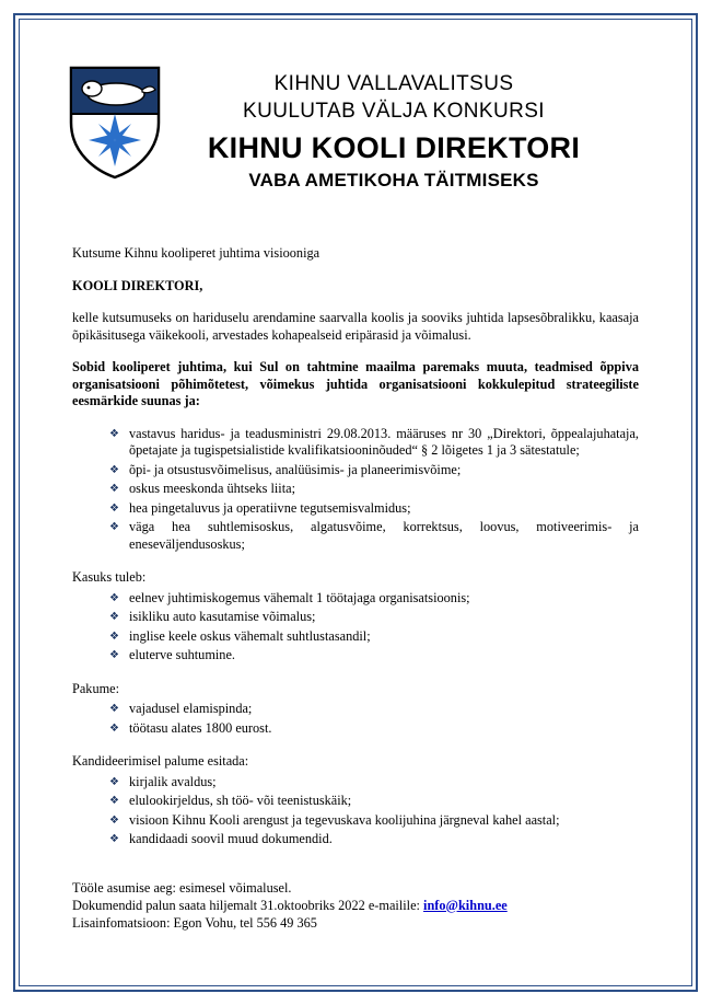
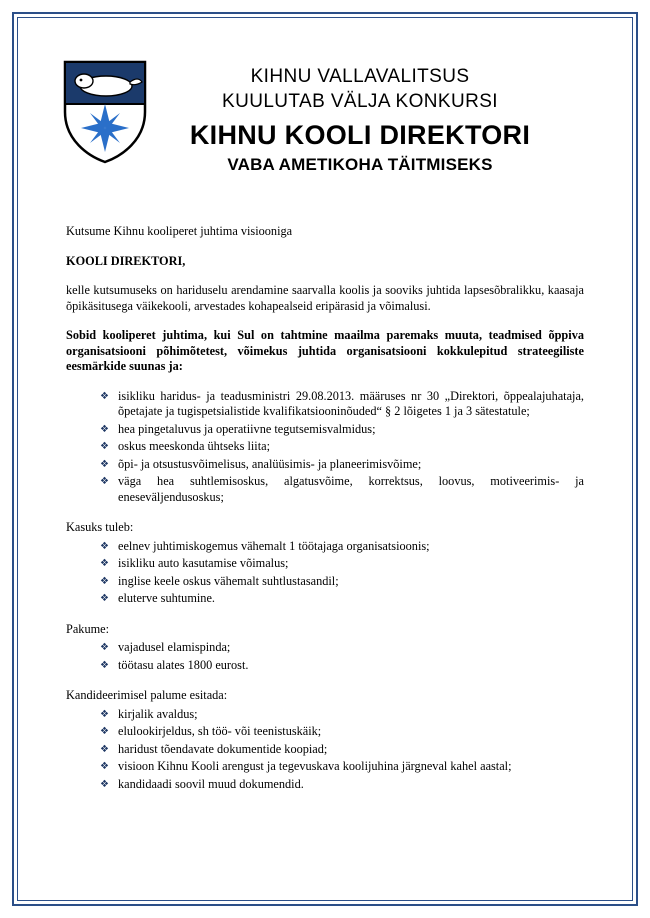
  KIHNU VALLAVALITSUS
  KUULUTAB VÄLJA KONKURSI
  KIHNU KOOLI DIREKTORI
  VABA AMETIKOHA TÄITMISEKS
  Kutsume Kihnu kooliperet juhtima visiooniga
  KOOLI DIREKTORI,
  kelle kutsumuseks on hariduselu arendamine saarvalla koolis ja sooviks juhtida lapsesõbralikku, kaasaja õpikäsitusega väikekooli, arvestades kohapealseid eripärasid ja võimalusi.
  Sobid kooliperet juhtima, kui Sul on tahtmine maailma paremaks muuta, teadmised õppiva organisatsiooni põhimõtetest, võimekus juhtida organisatsiooni kokkulepitud strateegiliste eesmärkide suunas ja:
- vastavus haridus- ja teadusministri 29.08.2013. määruses nr 30 „Direktori, õppealajuhataja, õpetajate ja tugispetsialistide kvalifikatsiooninõuded“ § 2 lõigetes 1 ja 3 sätestatule;
+ isikliku haridus- ja teadusministri 29.08.2013. määruses nr 30 „Direktori, õppealajuhataja, õpetajate ja tugispetsialistide kvalifikatsiooninõuded“ § 2 lõigetes 1 ja 3 sätestatule;
- õpi- ja otsustusvõimelisus, analüüsimis- ja planeerimisvõime;
+ hea pingetaluvus ja operatiivne tegutsemisvalmidus;
  oskus meeskonda ühtseks liita;
- hea pingetaluvus ja operatiivne tegutsemisvalmidus;
+ õpi- ja otsustusvõimelisus, analüüsimis- ja planeerimisvõime;
  väga hea suhtlemisoskus, algatusvõime, korrektsus, loovus, motiveerimis- ja eneseväljendusoskus;
  Kasuks tuleb:
  eelnev juhtimiskogemus vähemalt 1 töötajaga organisatsioonis;
  isikliku auto kasutamise võimalus;
  inglise keele oskus vähemalt suhtlustasandil;
  eluterve suhtumine.
  Pakume:
  vajadusel elamispinda;
  töötasu alates 1800 eurost.
  Kandideerimisel palume esitada:
  kirjalik avaldus;
  elulookirjeldus, sh töö- või teenistuskäik;
+ haridust tõendavate dokumentide koopiad;
  visioon Kihnu Kooli arengust ja tegevuskava koolijuhina järgneval kahel aastal;
  kandidaadi soovil muud dokumendid.
- Tööle asumise aeg: esimesel võimalusel.
- Dokumendid palun saata hiljemalt 31.oktoobriks 2022 e-mailile: info@kihnu.ee
- Lisainfomatsioon: Egon Vohu, tel 556 49 365
